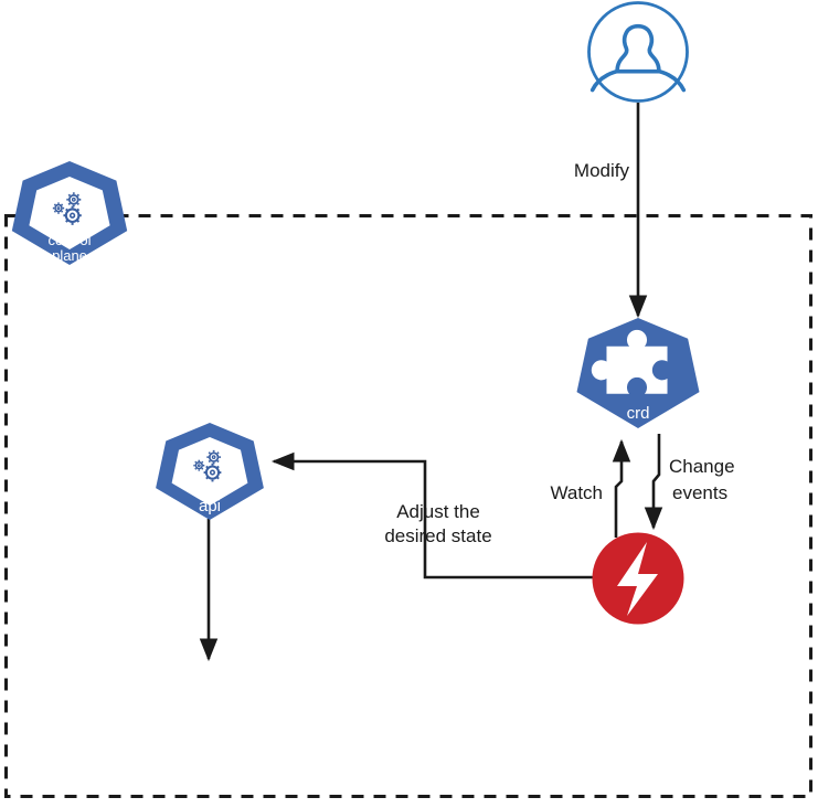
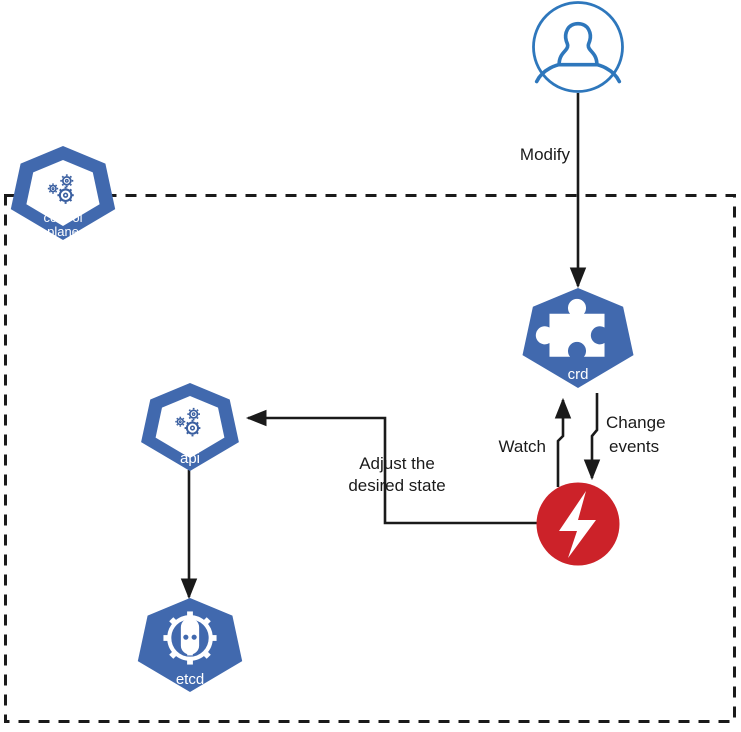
  Modify
  Watch
  Change
  events
  Adjust the
  desired state
  control
  plane
  crd
  api
+ etcd
